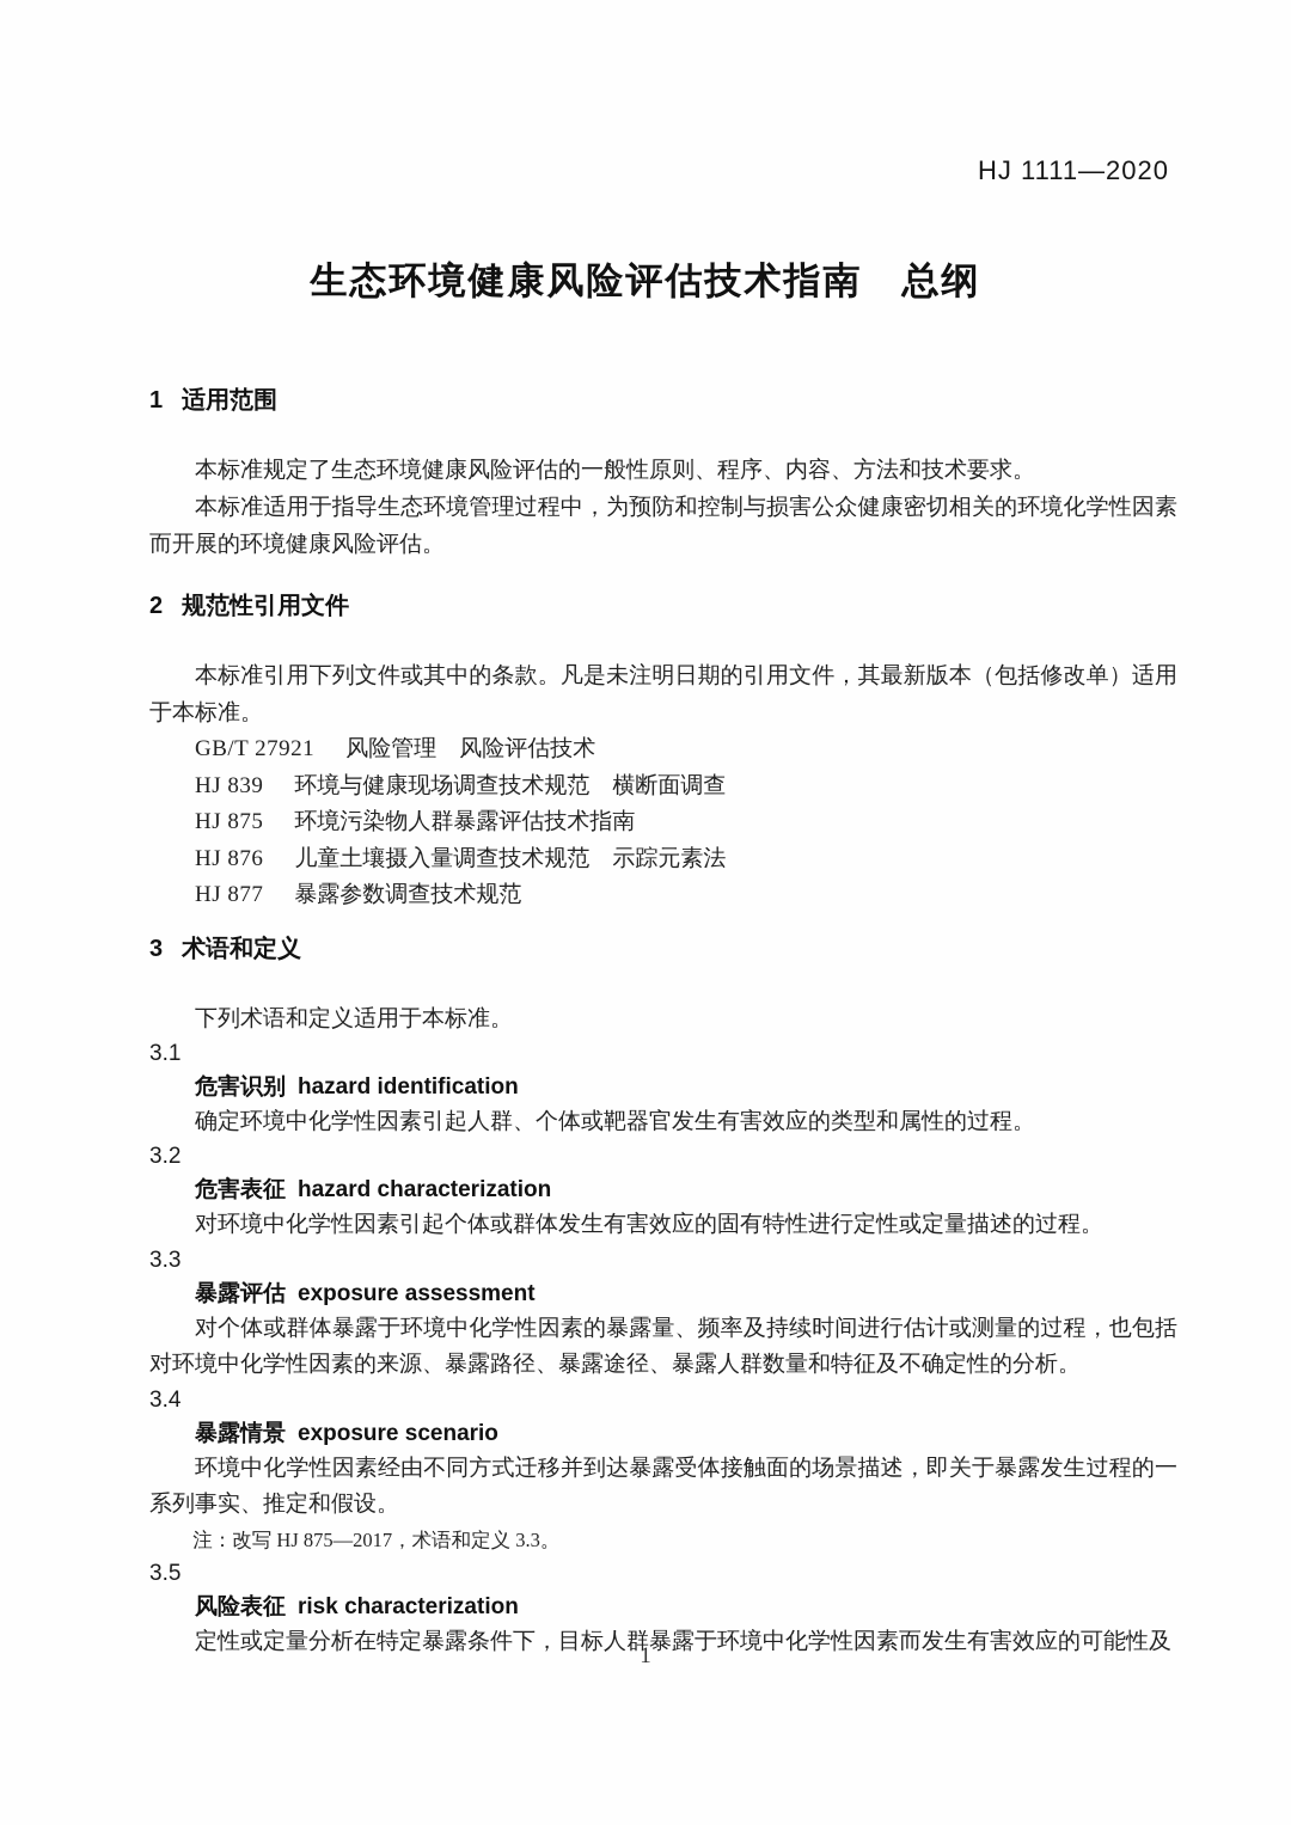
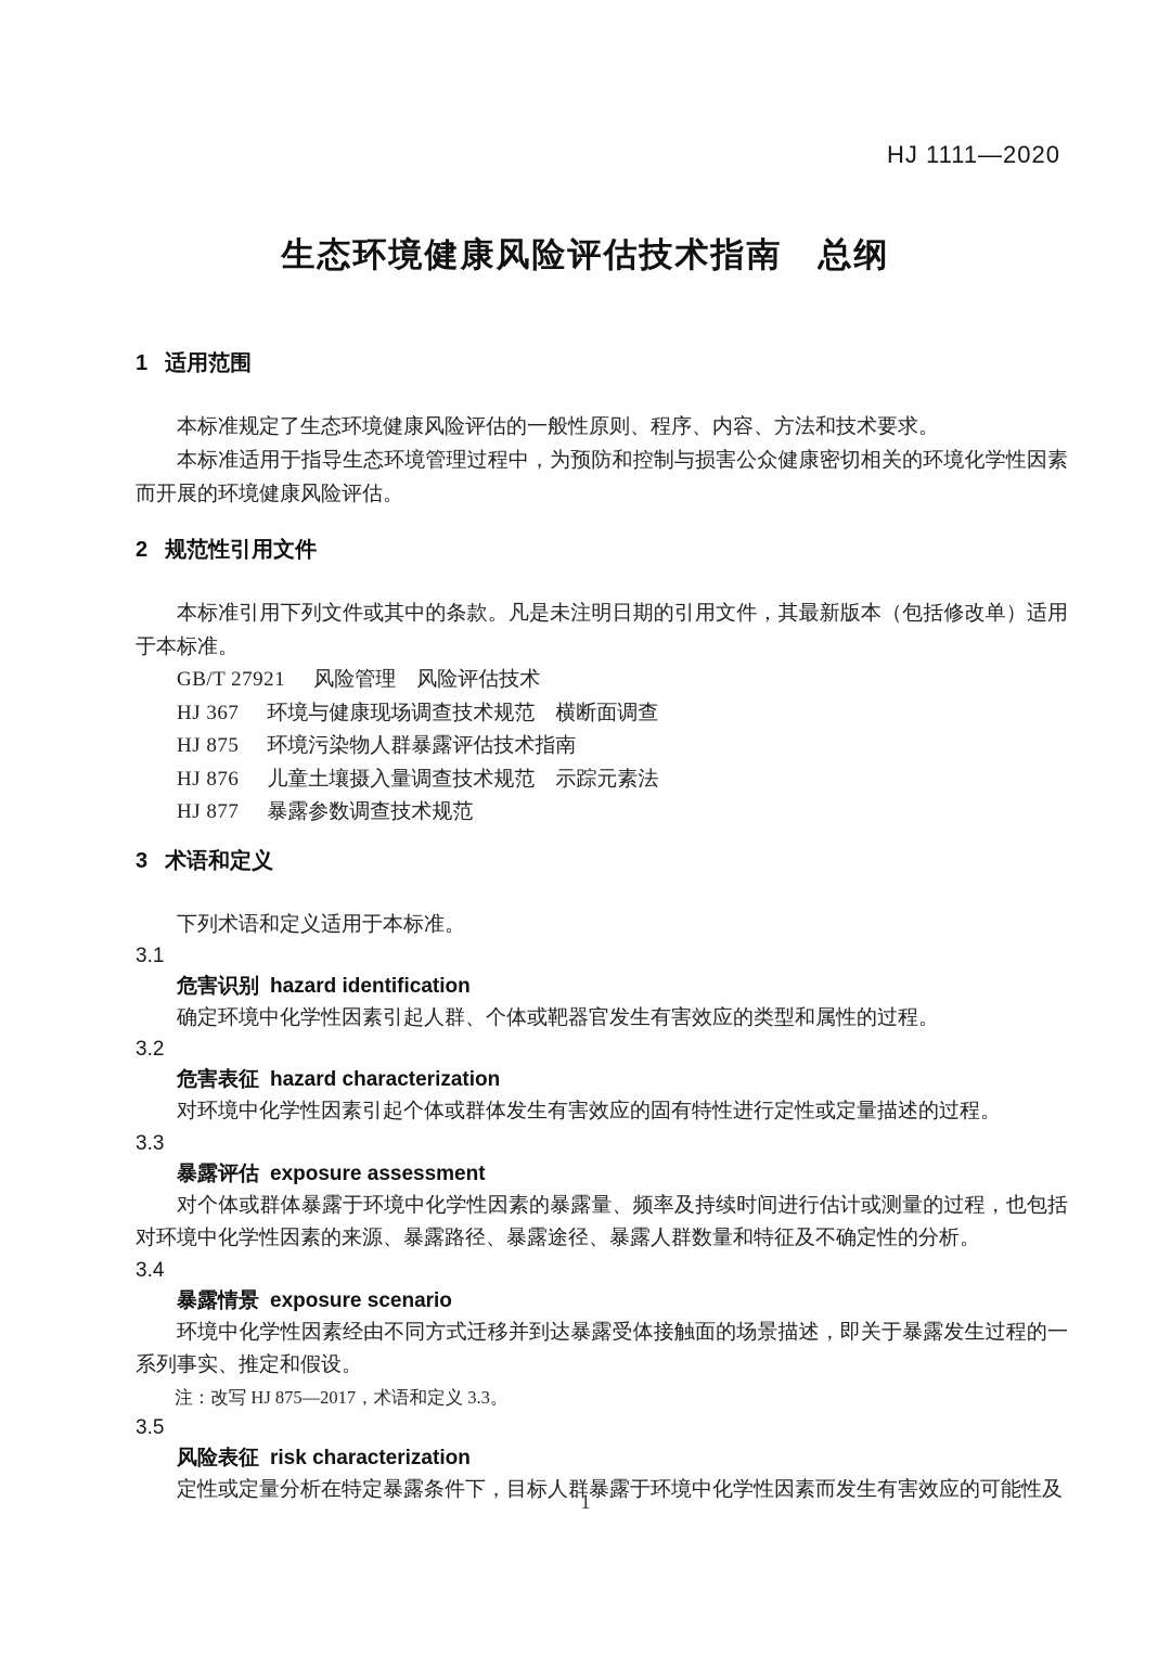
  HJ 1111—2020
  生态环境健康风险评估技术指南 总纲
  1 适用范围
  本标准规定了生态环境健康风险评估的一般性原则、程序、内容、方法和技术要求。
  本标准适用于指导生态环境管理过程中，为预防和控制与损害公众健康密切相关的环境化学性因素而开展的环境健康风险评估。
  2 规范性引用文件
  本标准引用下列文件或其中的条款。凡是未注明日期的引用文件，其最新版本（包括修改单）适用于本标准。
  GB/T 27921 风险管理 风险评估技术
- HJ 839 环境与健康现场调查技术规范 横断面调查
+ HJ 367 环境与健康现场调查技术规范 横断面调查
  HJ 875 环境污染物人群暴露评估技术指南
  HJ 876 儿童土壤摄入量调查技术规范 示踪元素法
  HJ 877 暴露参数调查技术规范
  3 术语和定义
  下列术语和定义适用于本标准。
  3.1
  危害识别 hazard identification
  确定环境中化学性因素引起人群、个体或靶器官发生有害效应的类型和属性的过程。
  3.2
  危害表征 hazard characterization
  对环境中化学性因素引起个体或群体发生有害效应的固有特性进行定性或定量描述的过程。
  3.3
  暴露评估 exposure assessment
  对个体或群体暴露于环境中化学性因素的暴露量、频率及持续时间进行估计或测量的过程，也包括对环境中化学性因素的来源、暴露路径、暴露途径、暴露人群数量和特征及不确定性的分析。
  3.4
  暴露情景 exposure scenario
  环境中化学性因素经由不同方式迁移并到达暴露受体接触面的场景描述，即关于暴露发生过程的一系列事实、推定和假设。
  注：改写 HJ 875—2017，术语和定义 3.3。
  3.5
  风险表征 risk characterization
  定性或定量分析在特定暴露条件下，目标人群暴露于环境中化学性因素而发生有害效应的可能性及
  1
